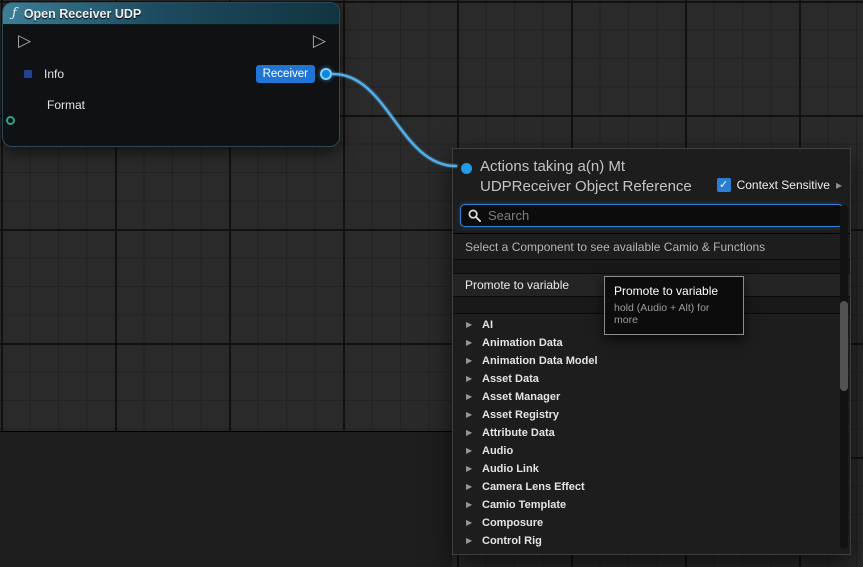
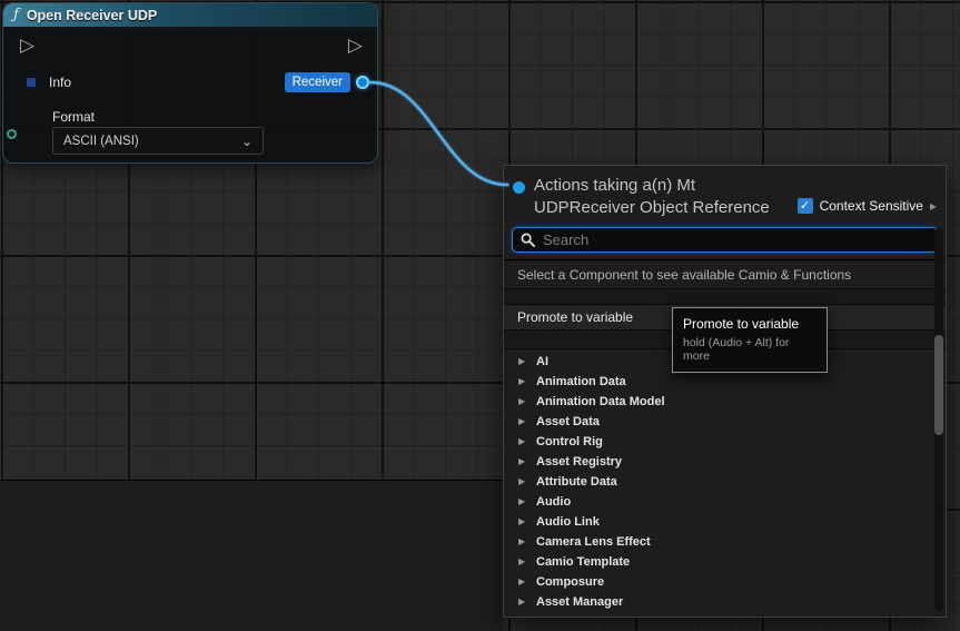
  ƒ
  Open Receiver UDP
  ▷
  ▷
  Info
  Receiver
  Format
+ ASCII (ANSI)
+ ⌄
  Actions taking a(n) Mt
  UDPReceiver Object Reference
  ✓
  Context Sensitive
  ▸
  Search
  Select a Component to see available Camio & Functions
  Promote to variable
  ▶
  AI
  ▶
  Animation Data
  ▶
  Animation Data Model
  ▶
  Asset Data
  ▶
- Asset Manager
+ Control Rig
  ▶
  Asset Registry
  ▶
  Attribute Data
  ▶
  Audio
  ▶
  Audio Link
  ▶
  Camera Lens Effect
  ▶
  Camio Template
  ▶
  Composure
  ▶
- Control Rig
+ Asset Manager
  Promote to variable
  hold (Audio + Alt) for more
